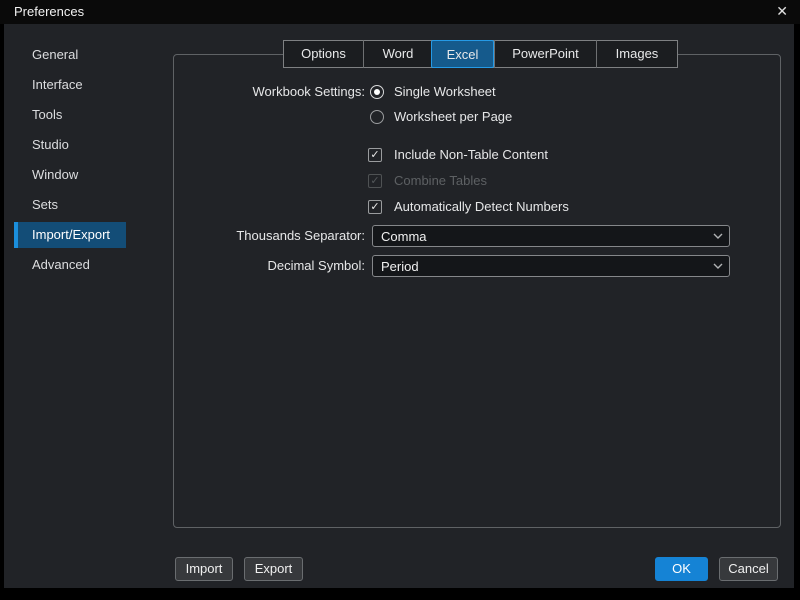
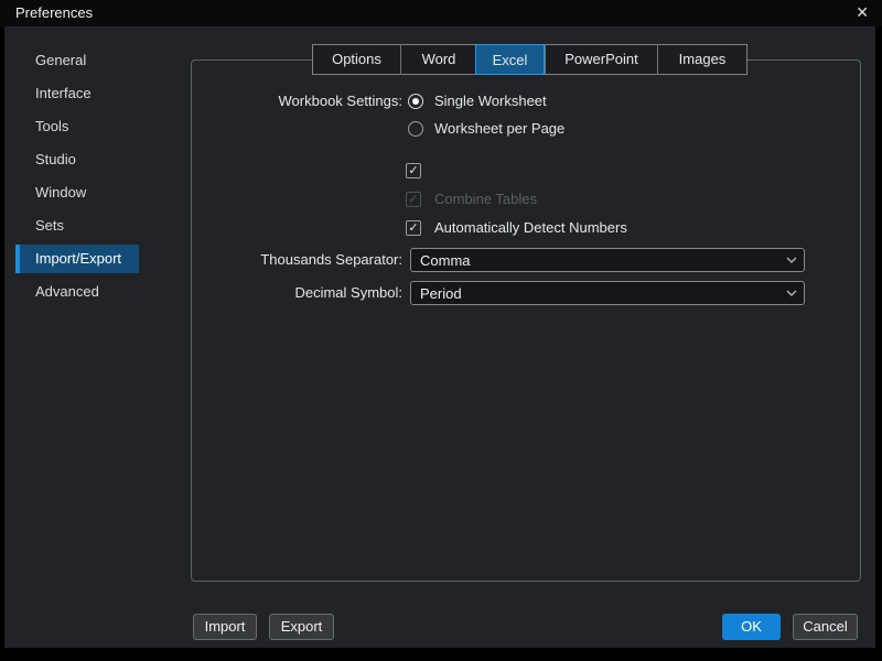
  Preferences
  ✕
  General
  Interface
  Tools
  Studio
  Window
  Sets
  Import/Export
  Advanced
  Options
  Word
  Excel
  PowerPoint
  Images
  Workbook Settings:
  Single Worksheet
  Worksheet per Page
  ✓
- Include Non-Table Content
  ✓
  Combine Tables
  ✓
  Automatically Detect Numbers
  Thousands Separator:
  Comma
  Decimal Symbol:
  Period
  Import
  Export
  OK
  Cancel
